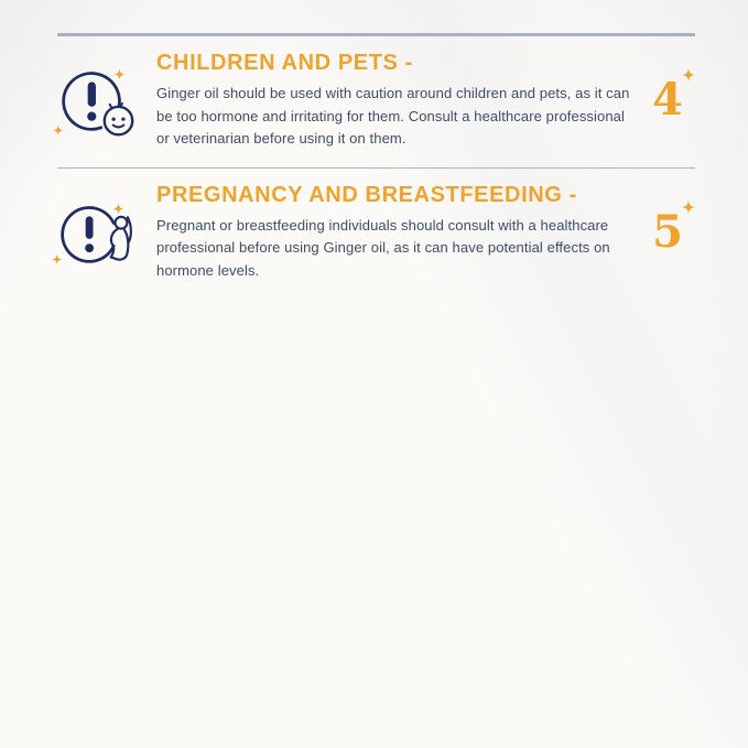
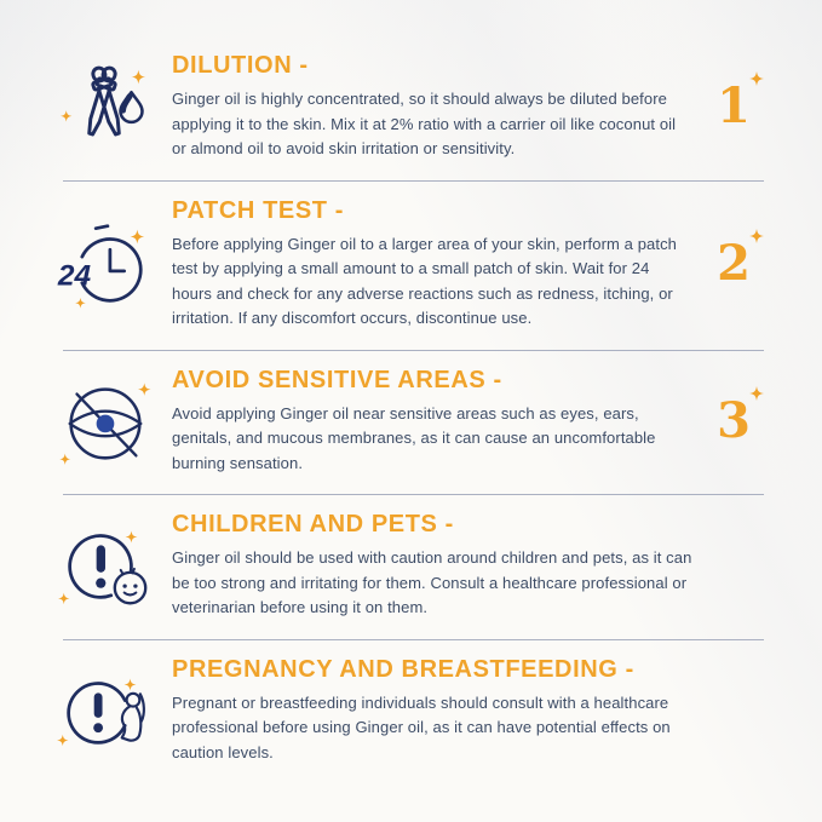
+ DILUTION -
+ Ginger oil is highly concentrated, so it should always be diluted before applying it to the skin. Mix it at 2% ratio with a carrier oil like coconut oil or almond oil to avoid skin irritation or sensitivity.
+ 1
+ 24
+ PATCH TEST -
+ Before applying Ginger oil to a larger area of your skin, perform a patch test by applying a small amount to a small patch of skin. Wait for 24 hours and check for any adverse reactions such as redness, itching, or irritation. If any discomfort occurs, discontinue use.
+ 2
+ AVOID SENSITIVE AREAS -
+ Avoid applying Ginger oil near sensitive areas such as eyes, ears, genitals, and mucous membranes, as it can cause an uncomfortable burning sensation.
+ 3
  CHILDREN AND PETS -
- Ginger oil should be used with caution around children and pets, as it can be too hormone and irritating for them. Consult a healthcare professional or veterinarian before using it on them.
+ Ginger oil should be used with caution around children and pets, as it can be too strong and irritating for them. Consult a healthcare professional or veterinarian before using it on them.
- 4
  PREGNANCY AND BREASTFEEDING -
- Pregnant or breastfeeding individuals should consult with a healthcare professional before using Ginger oil, as it can have potential effects on hormone levels.
+ Pregnant or breastfeeding individuals should consult with a healthcare professional before using Ginger oil, as it can have potential effects on caution levels.
- 5
